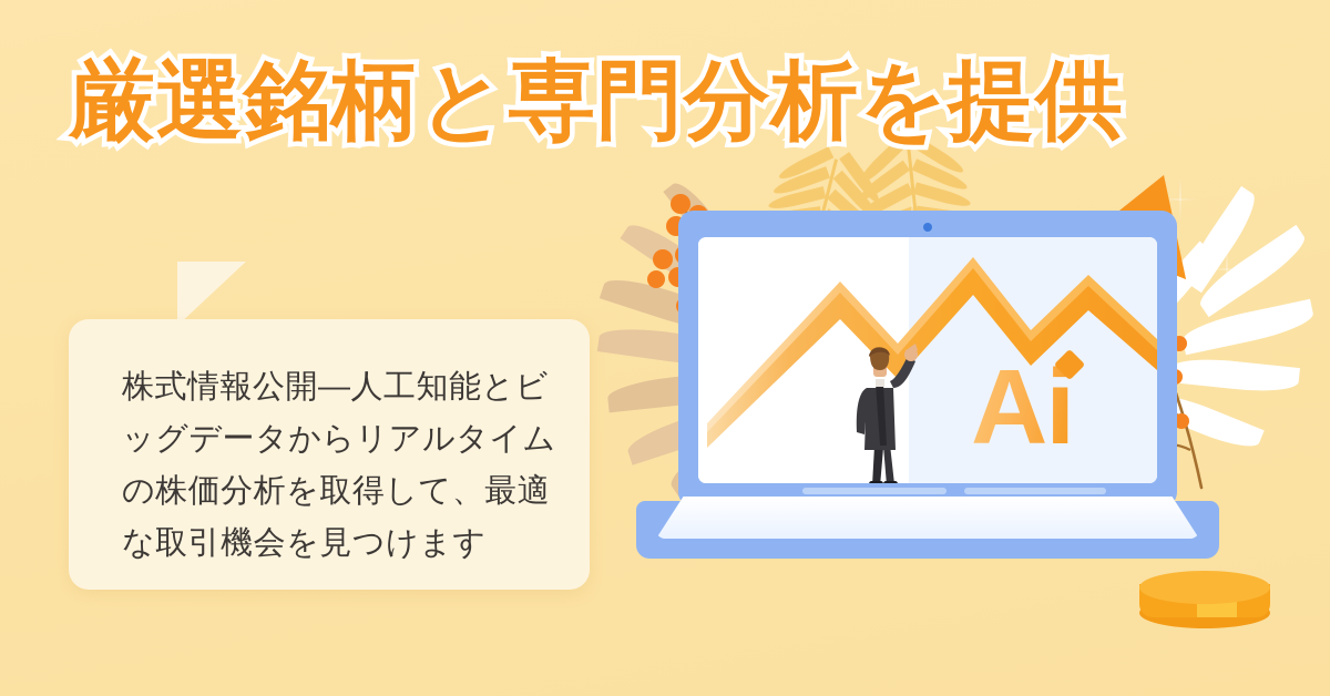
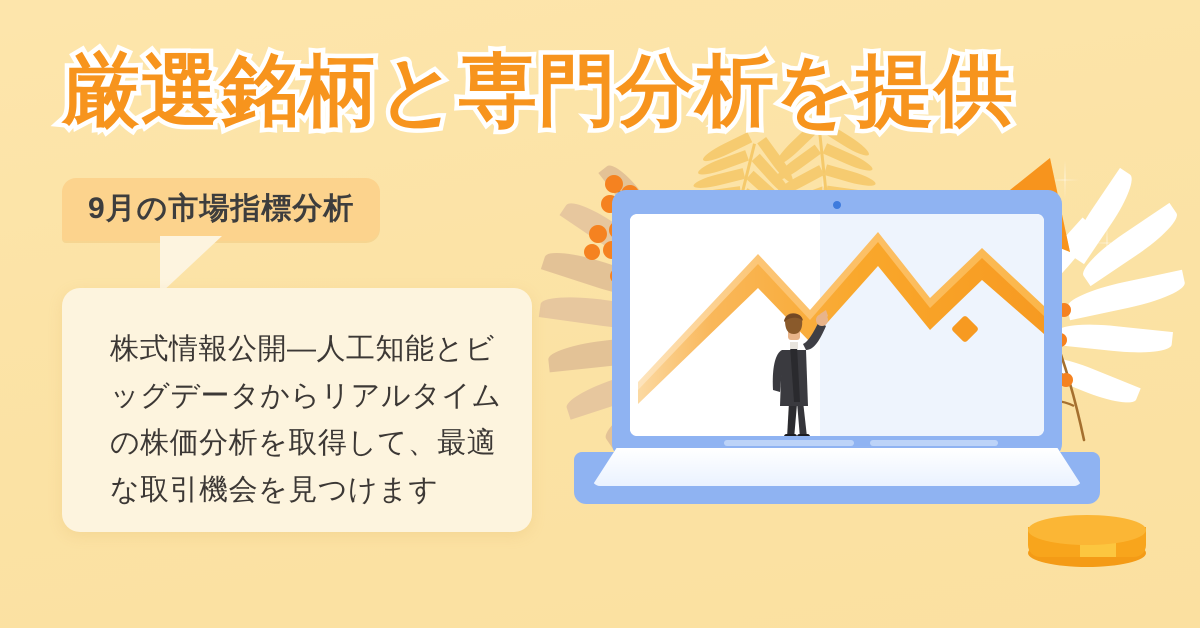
- Ai
  厳選銘柄と専門分析を提供
+ 9月の市場指標分析
  株式情報公開—人工知能とビッグデータからリアルタイムの株価分析を取得して、最適な取引機会を見つけます
